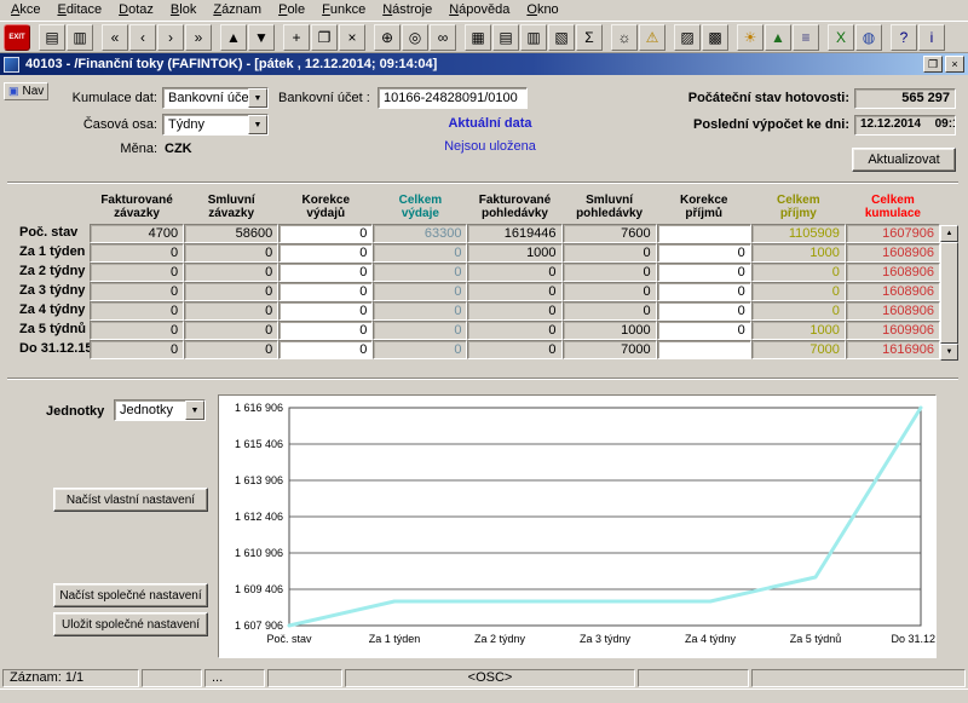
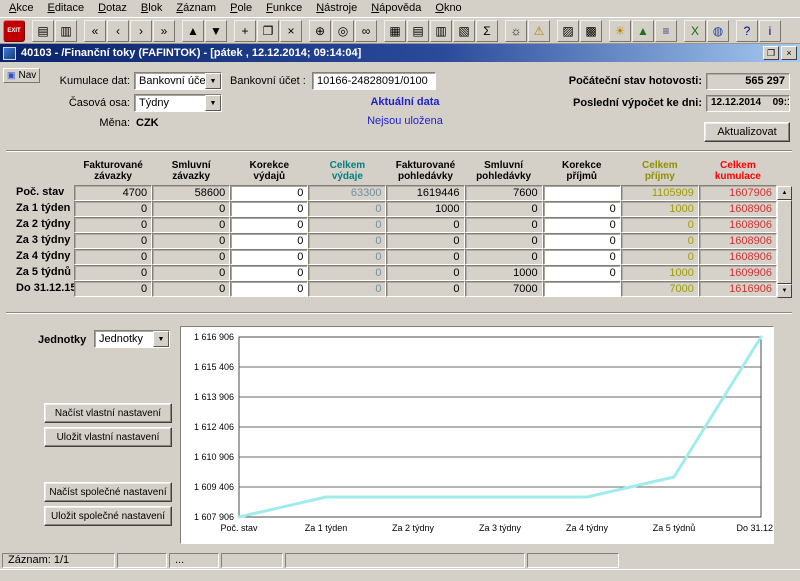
  Akce
  Editace
  Dotaz
  Blok
  Záznam
  Pole
  Funkce
  Nástroje
  Nápověda
  Okno
  ▤
  ▥
  «
  ‹
  ›
  »
  ▲
  ▼
  +
  ❐
  ×
  ⊕
  ◎
  ∞
  ▦
  ▤
  ▥
  ▧
  Σ
  ☼
  ⚠
  ▨
  ▩
  ☀
  ▲
  ≡
  X
  ◍
  ?
  i
  40103 - /Finanční toky (FAFINTOK) - [pátek , 12.12.2014; 09:14:04]
  ❐
  ×
  ▣
  Nav
  Kumulace dat:
  Bankovní úče
  Bankovní účet :
  10166-24828091/0100
  Počáteční stav hotovosti:
  565 297
  Časová osa:
  Týdny
  Aktuální data
  Poslední výpočet ke dni:
  12.12.2014 09:
  Měna:
  CZK
  Nejsou uložena
  Aktualizovat
  Fakturované
  závazky
  Smluvní
  závazky
  Korekce
  výdajů
  Celkem
  výdaje
  Fakturované
  pohledávky
  Smluvní
  pohledávky
  Korekce
  příjmů
  Celkem
  příjmy
  Celkem
  kumulace
  Poč. stav
  4700
  58600
  0
  63300
  1619446
  7600
  1105909
  1607906
  Za 1 týden
  0
  0
  0
  0
  1000
  0
  0
  1000
  1608906
  Za 2 týdny
  0
  0
  0
  0
  0
  0
  0
  0
  1608906
  Za 3 týdny
  0
  0
  0
  0
  0
  0
  0
  0
  1608906
  Za 4 týdny
  0
  0
  0
  0
  0
  0
  0
  0
  1608906
  Za 5 týdnů
  0
  0
  0
  0
  0
  1000
  0
  1000
  1609906
  Do 31.12.1
  0
  0
  0
  0
  0
  7000
  7000
  1616906
  Jednotky
  Jednotky
  Načíst vlastní nastavení
+ Uložit vlastní nastavení
  Načíst společné nastavení
  Uložit společné nastavení
  1 607 906
  1 609 406
  1 610 906
  1 612 406
  1 613 906
  1 615 406
  1 616 906
  Poč. stav
  Za 1 týden
  Za 2 týdny
  Za 3 týdny
  Za 4 týdny
  Za 5 týdnů
  Do 31.12
  Záznam: 1/1
  ...
- <OSC>
